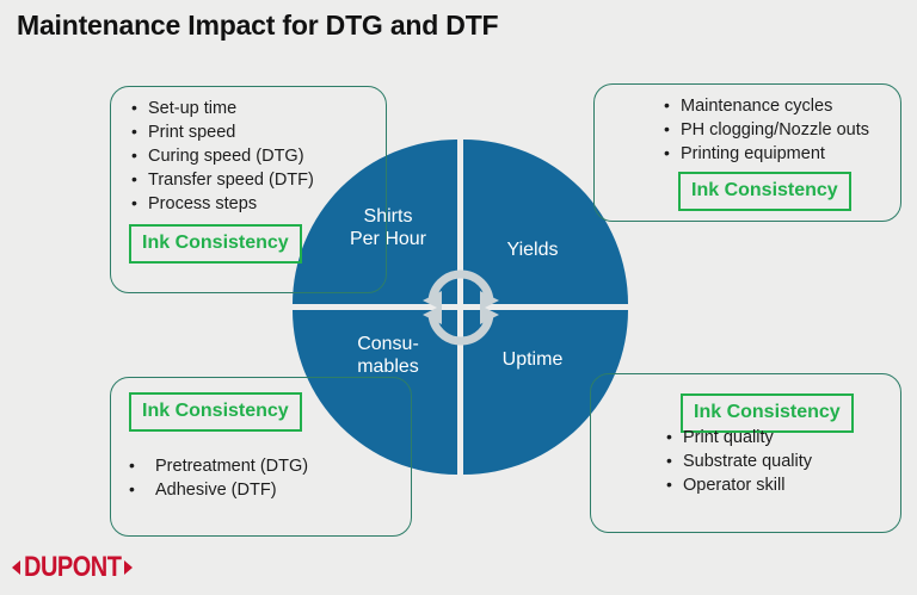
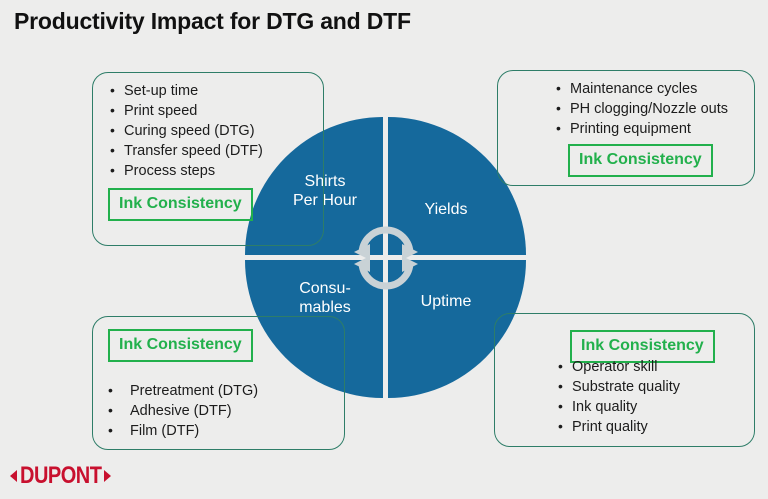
- Maintenance Impact for DTG and DTF
+ Productivity Impact for DTG and DTF
  Shirts
  Per Hour
  Yields
  Consu-
  mables
  Uptime
  Set-up time
  Print speed
  Curing speed (DTG)
  Transfer speed (DTF)
  Process steps
  Ink Consistency
  Maintenance cycles
  PH clogging/Nozzle outs
  Printing equipment
  Ink Consistency
  Ink Consistency
  Pretreatment (DTG)
  Adhesive (DTF)
+ Film (DTF)
  Ink Consistency
- Print quality
+ Operator skill
  Substrate quality
+ Ink quality
- Operator skill
+ Print quality
  DUPONT
